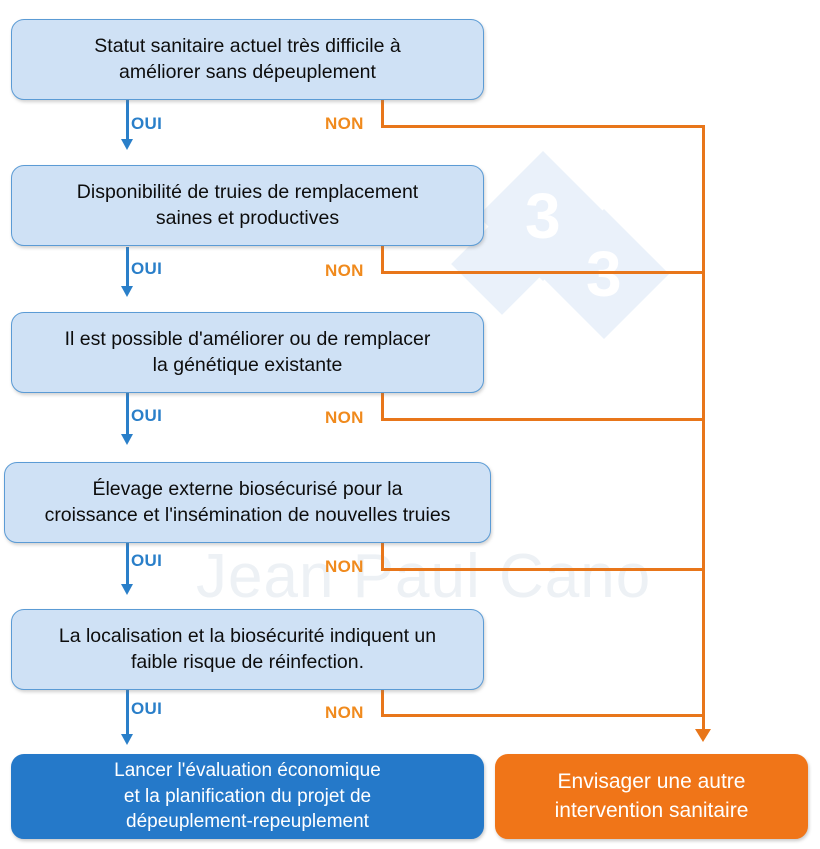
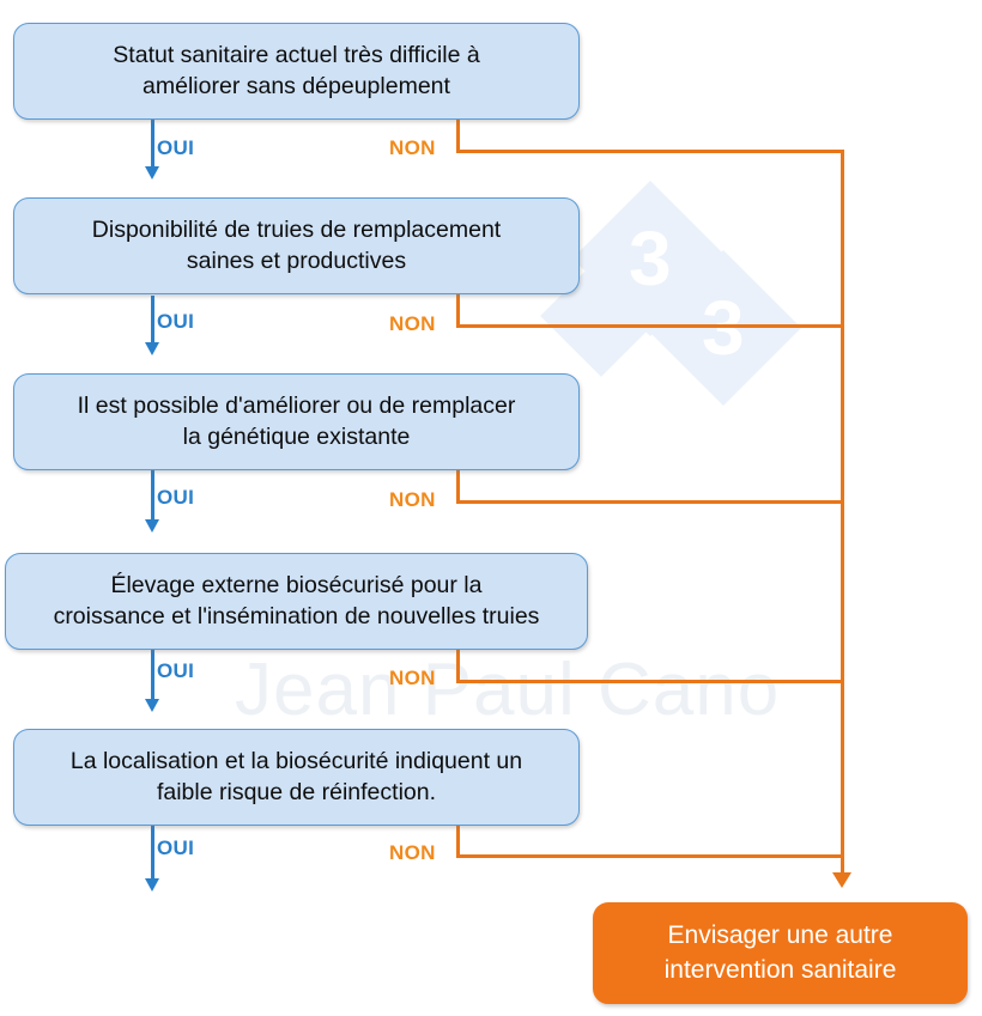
  Jean Paul Cano
  OUI
  OUI
  OUI
  OUI
  OUI
  NON
  NON
  NON
  NON
  NON
  Statut sanitaire actuel très difficile à
  améliorer sans dépeuplement
  Disponibilité de truies de remplacement
  saines et productives
  Il est possible d'améliorer ou de remplacer
  la génétique existante
  Élevage externe biosécurisé pour la
  croissance et l'insémination de nouvelles truies
  La localisation et la biosécurité indiquent un
  faible risque de réinfection.
- Lancer l'évaluation économique
- et la planification du projet de
- dépeuplement-repeuplement
  Envisager une autre
  intervention sanitaire
